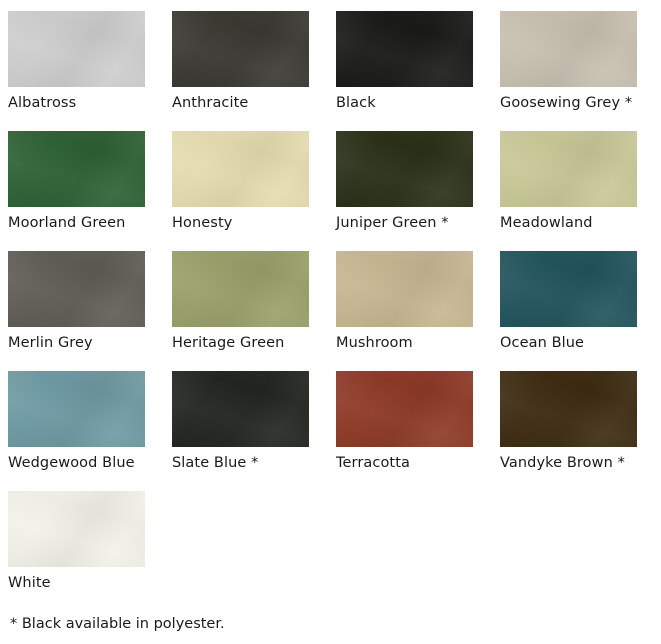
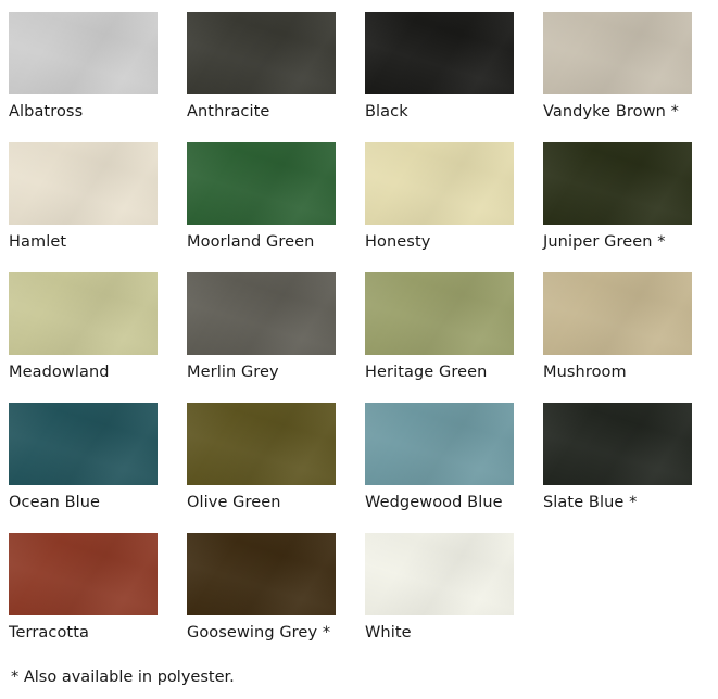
  Albatross
  Anthracite
  Black
- Goosewing Grey *
+ Vandyke Brown *
+ Hamlet
  Moorland Green
  Honesty
  Juniper Green *
  Meadowland
  Merlin Grey
  Heritage Green
  Mushroom
  Ocean Blue
+ Olive Green
  Wedgewood Blue
  Slate Blue *
  Terracotta
- Vandyke Brown *
+ Goosewing Grey *
  White
- * Black available in polyester.
+ * Also available in polyester.
